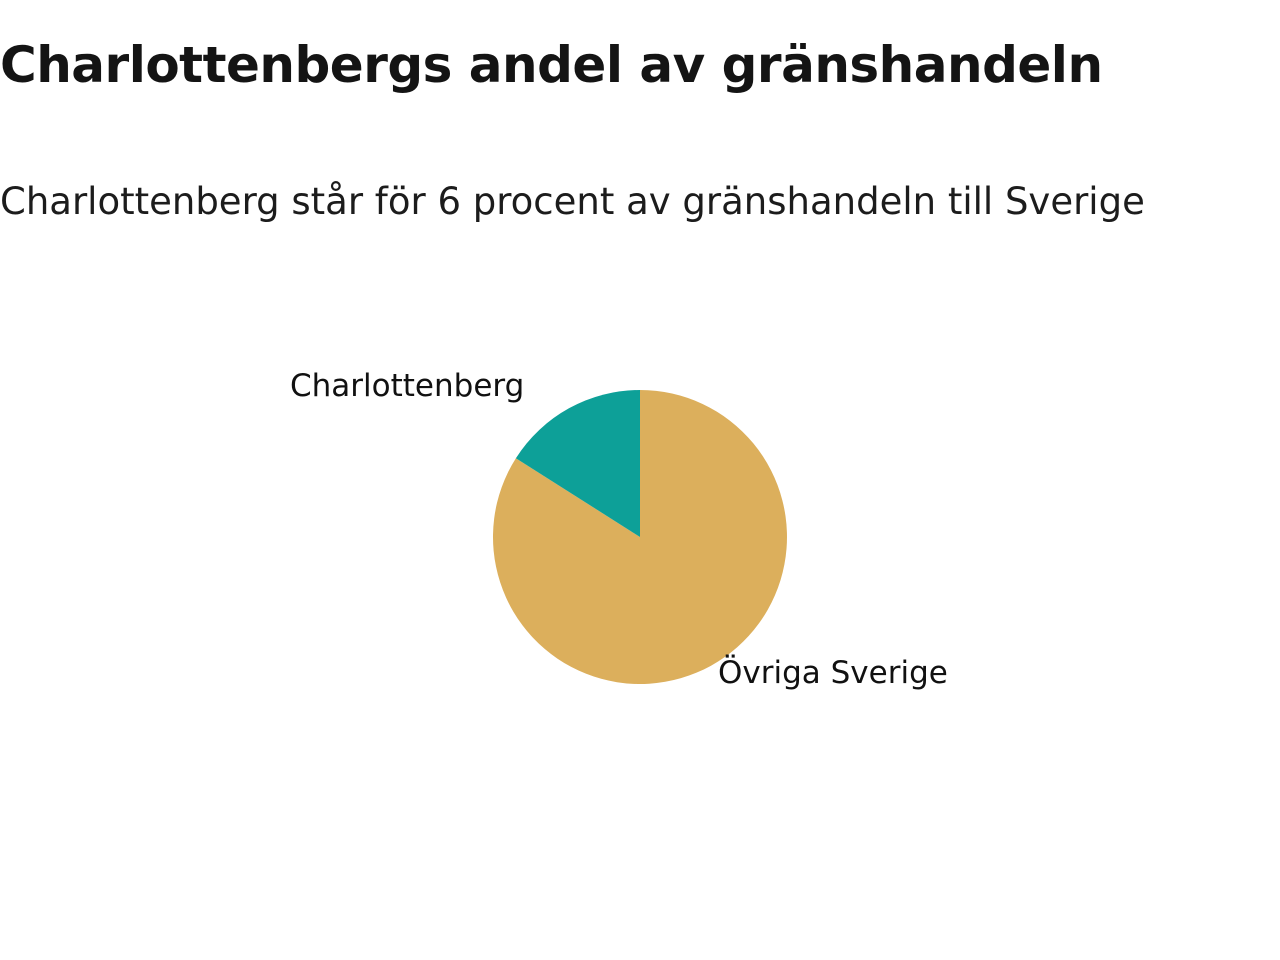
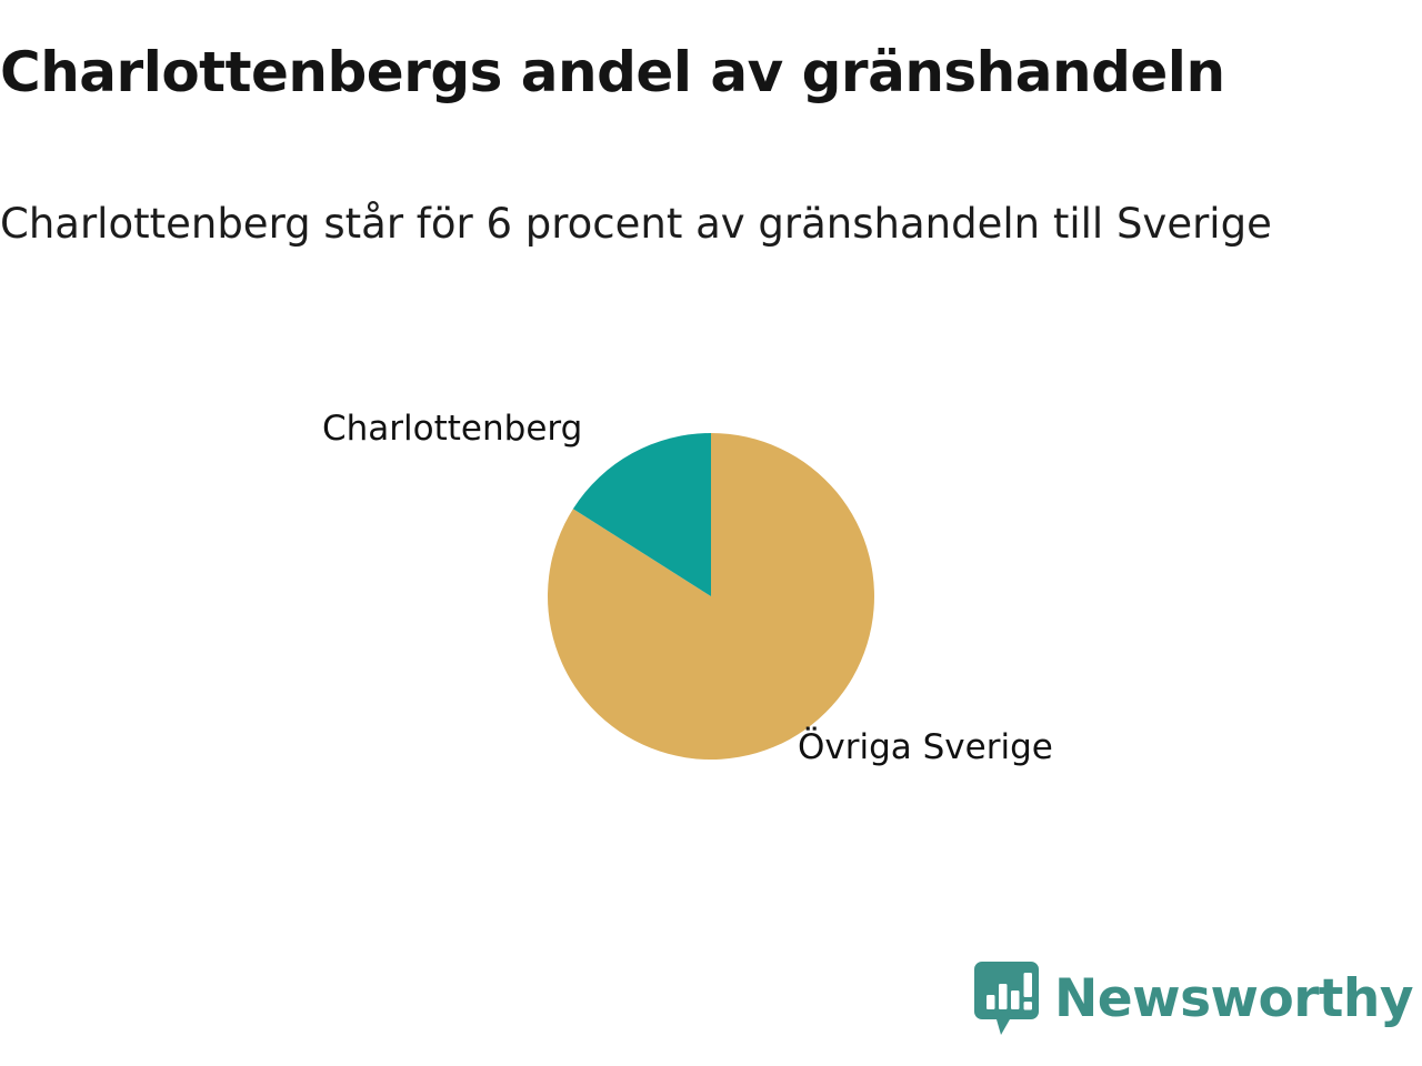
  Charlottenbergs andel av gränshandeln
  Charlottenberg står för 6 procent av gränshandeln till Sverige
  Charlottenberg
  Övriga Sverige
+ Newsworthy
